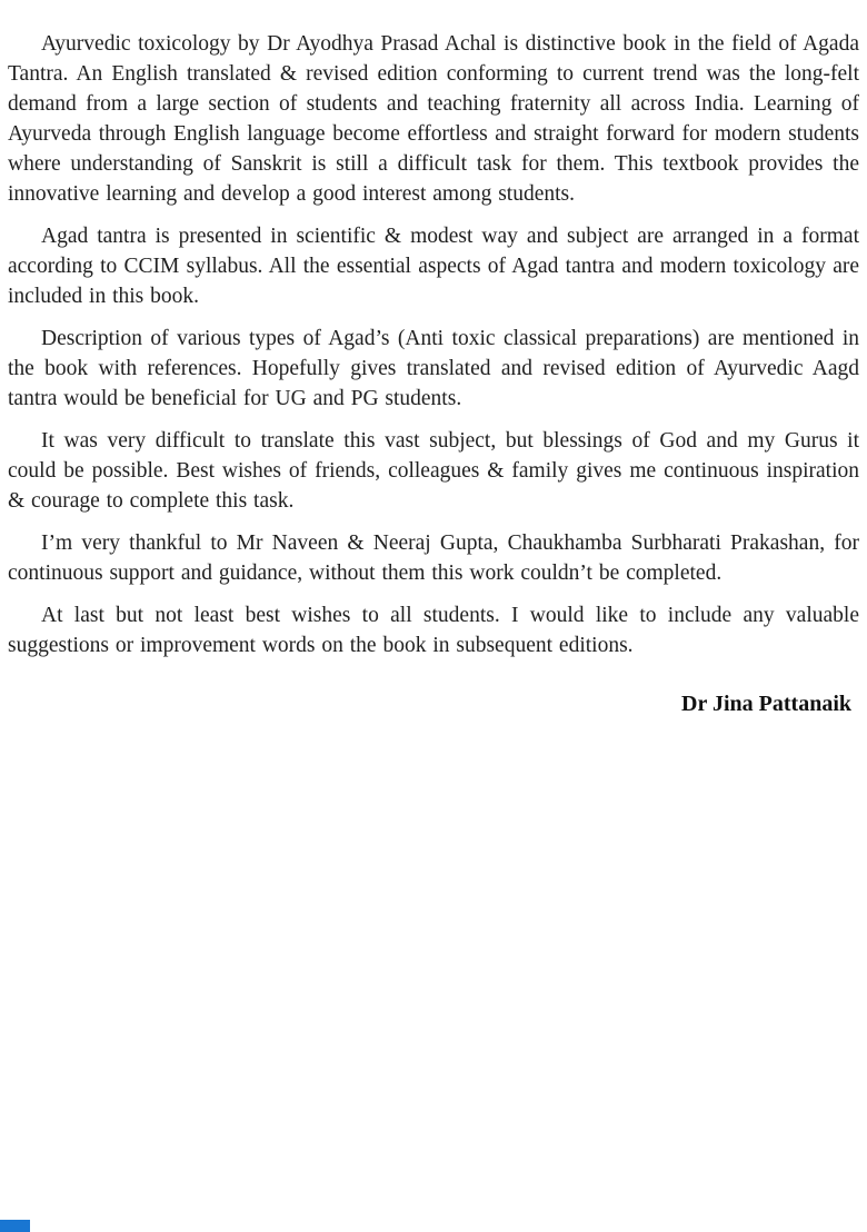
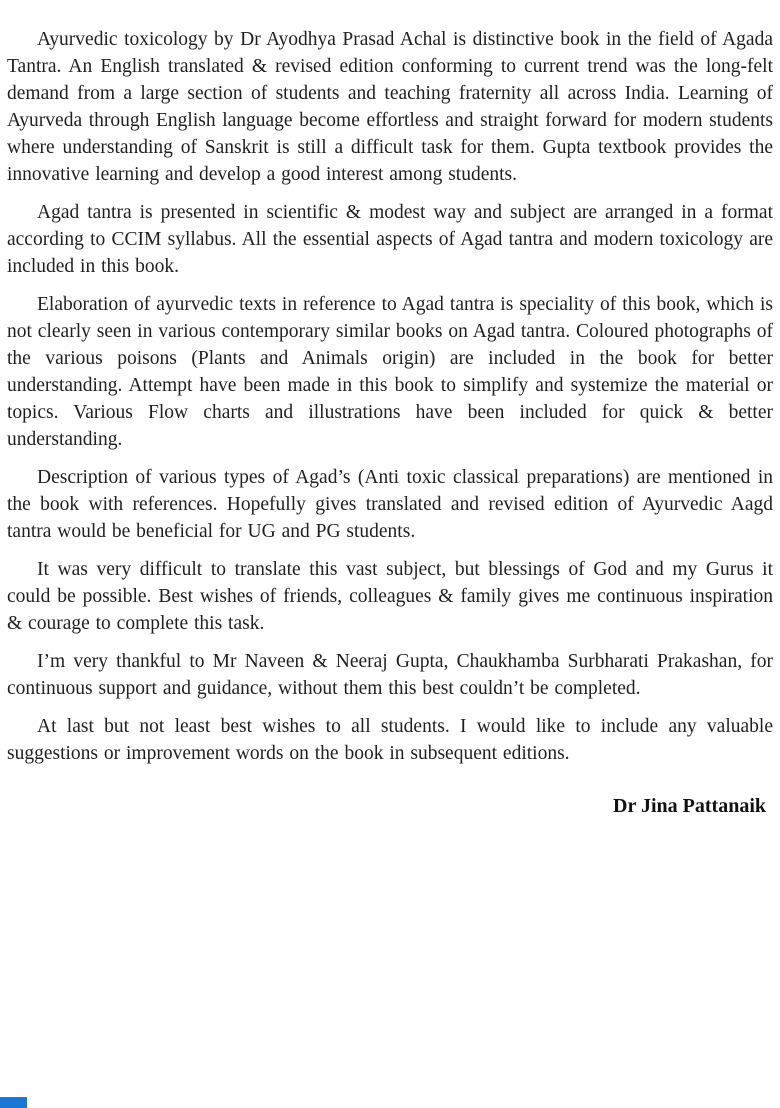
- Ayurvedic toxicology by Dr Ayodhya Prasad Achal is distinctive book in the field of Agada Tantra. An English translated & revised edition conforming to current trend was the long-felt demand from a large section of students and teaching fraternity all across India. Learning of Ayurveda through English language become effortless and straight forward for modern students where understanding of Sanskrit is still a difficult task for them. This textbook provides the innovative learning and develop a good interest among students.
+ Ayurvedic toxicology by Dr Ayodhya Prasad Achal is distinctive book in the field of Agada Tantra. An English translated & revised edition conforming to current trend was the long-felt demand from a large section of students and teaching fraternity all across India. Learning of Ayurveda through English language become effortless and straight forward for modern students where understanding of Sanskrit is still a difficult task for them. Gupta textbook provides the innovative learning and develop a good interest among students.
  Agad tantra is presented in scientific & modest way and subject are arranged in a format according to CCIM syllabus. All the essential aspects of Agad tantra and modern toxicology are included in this book.
+ Elaboration of ayurvedic texts in reference to Agad tantra is speciality of this book, which is not clearly seen in various contemporary similar books on Agad tantra. Coloured photographs of the various poisons (Plants and Animals origin) are included in the book for better understanding. Attempt have been made in this book to simplify and systemize the material or topics. Various Flow charts and illustrations have been included for quick & better understanding.
  Description of various types of Agad’s (Anti toxic classical preparations) are mentioned in the book with references. Hopefully gives translated and revised edition of Ayurvedic Aagd tantra would be beneficial for UG and PG students.
  It was very difficult to translate this vast subject, but blessings of God and my Gurus it could be possible. Best wishes of friends, colleagues & family gives me continuous inspiration & courage to complete this task.
- I’m very thankful to Mr Naveen & Neeraj Gupta, Chaukhamba Surbharati Prakashan, for continuous support and guidance, without them this work couldn’t be completed.
+ I’m very thankful to Mr Naveen & Neeraj Gupta, Chaukhamba Surbharati Prakashan, for continuous support and guidance, without them this best couldn’t be completed.
  At last but not least best wishes to all students. I would like to include any valuable suggestions or improvement words on the book in subsequent editions.
  Dr Jina Pattanaik
